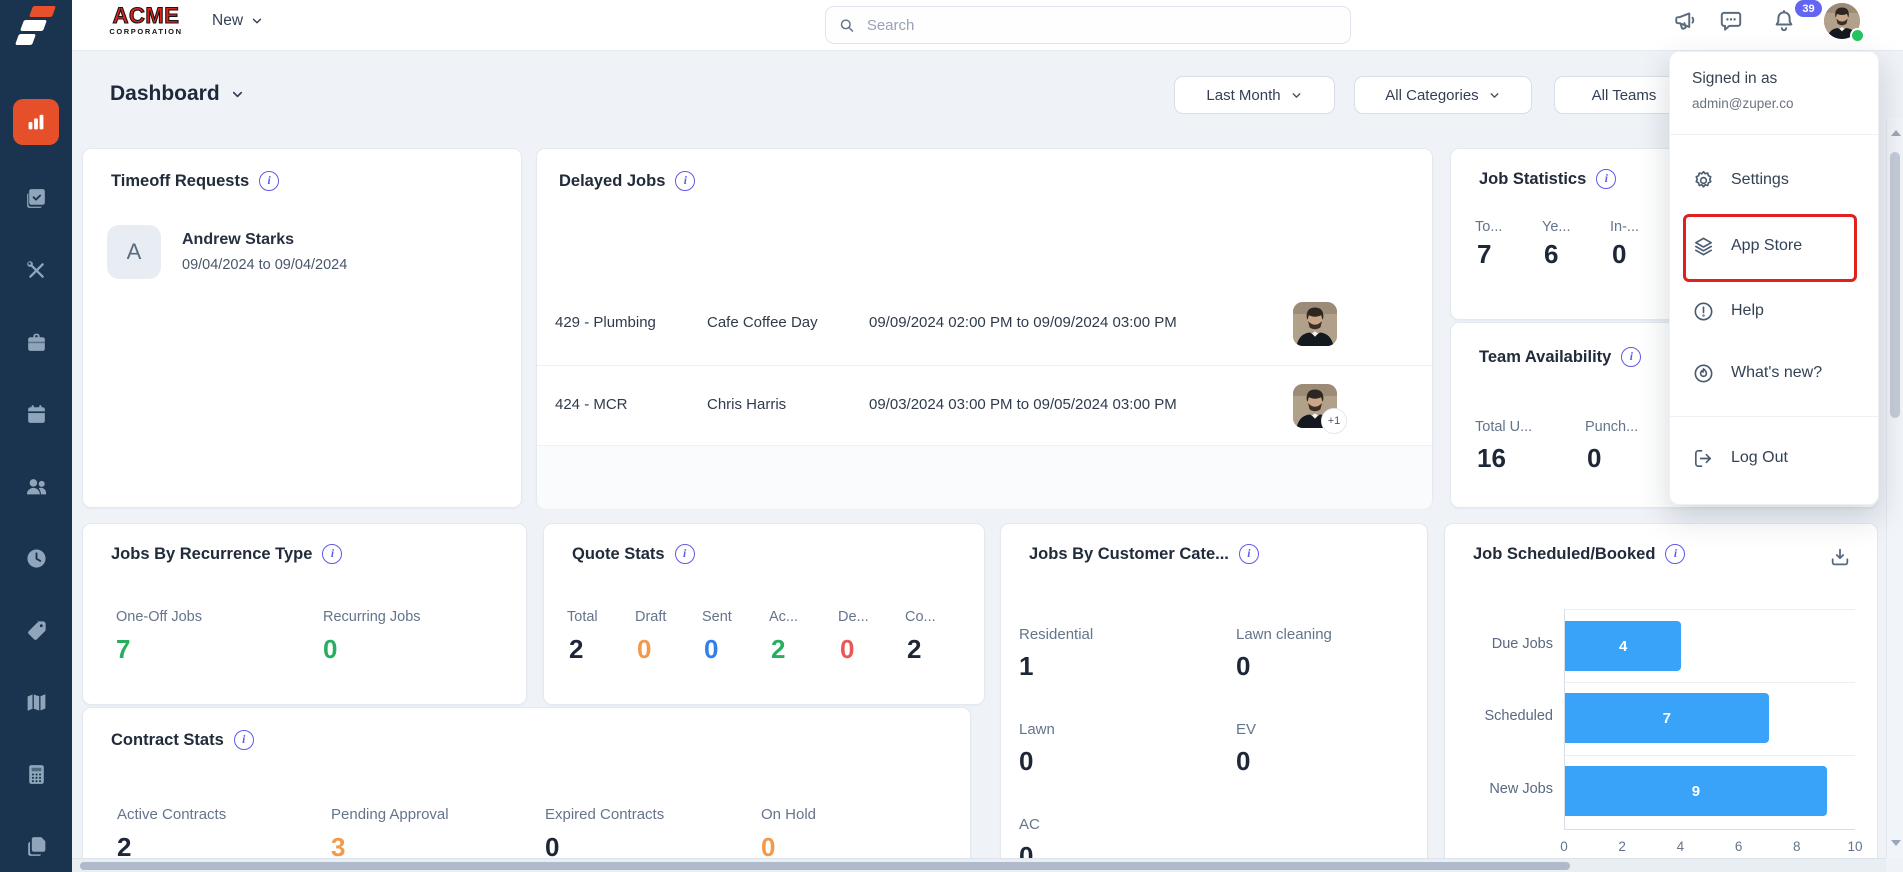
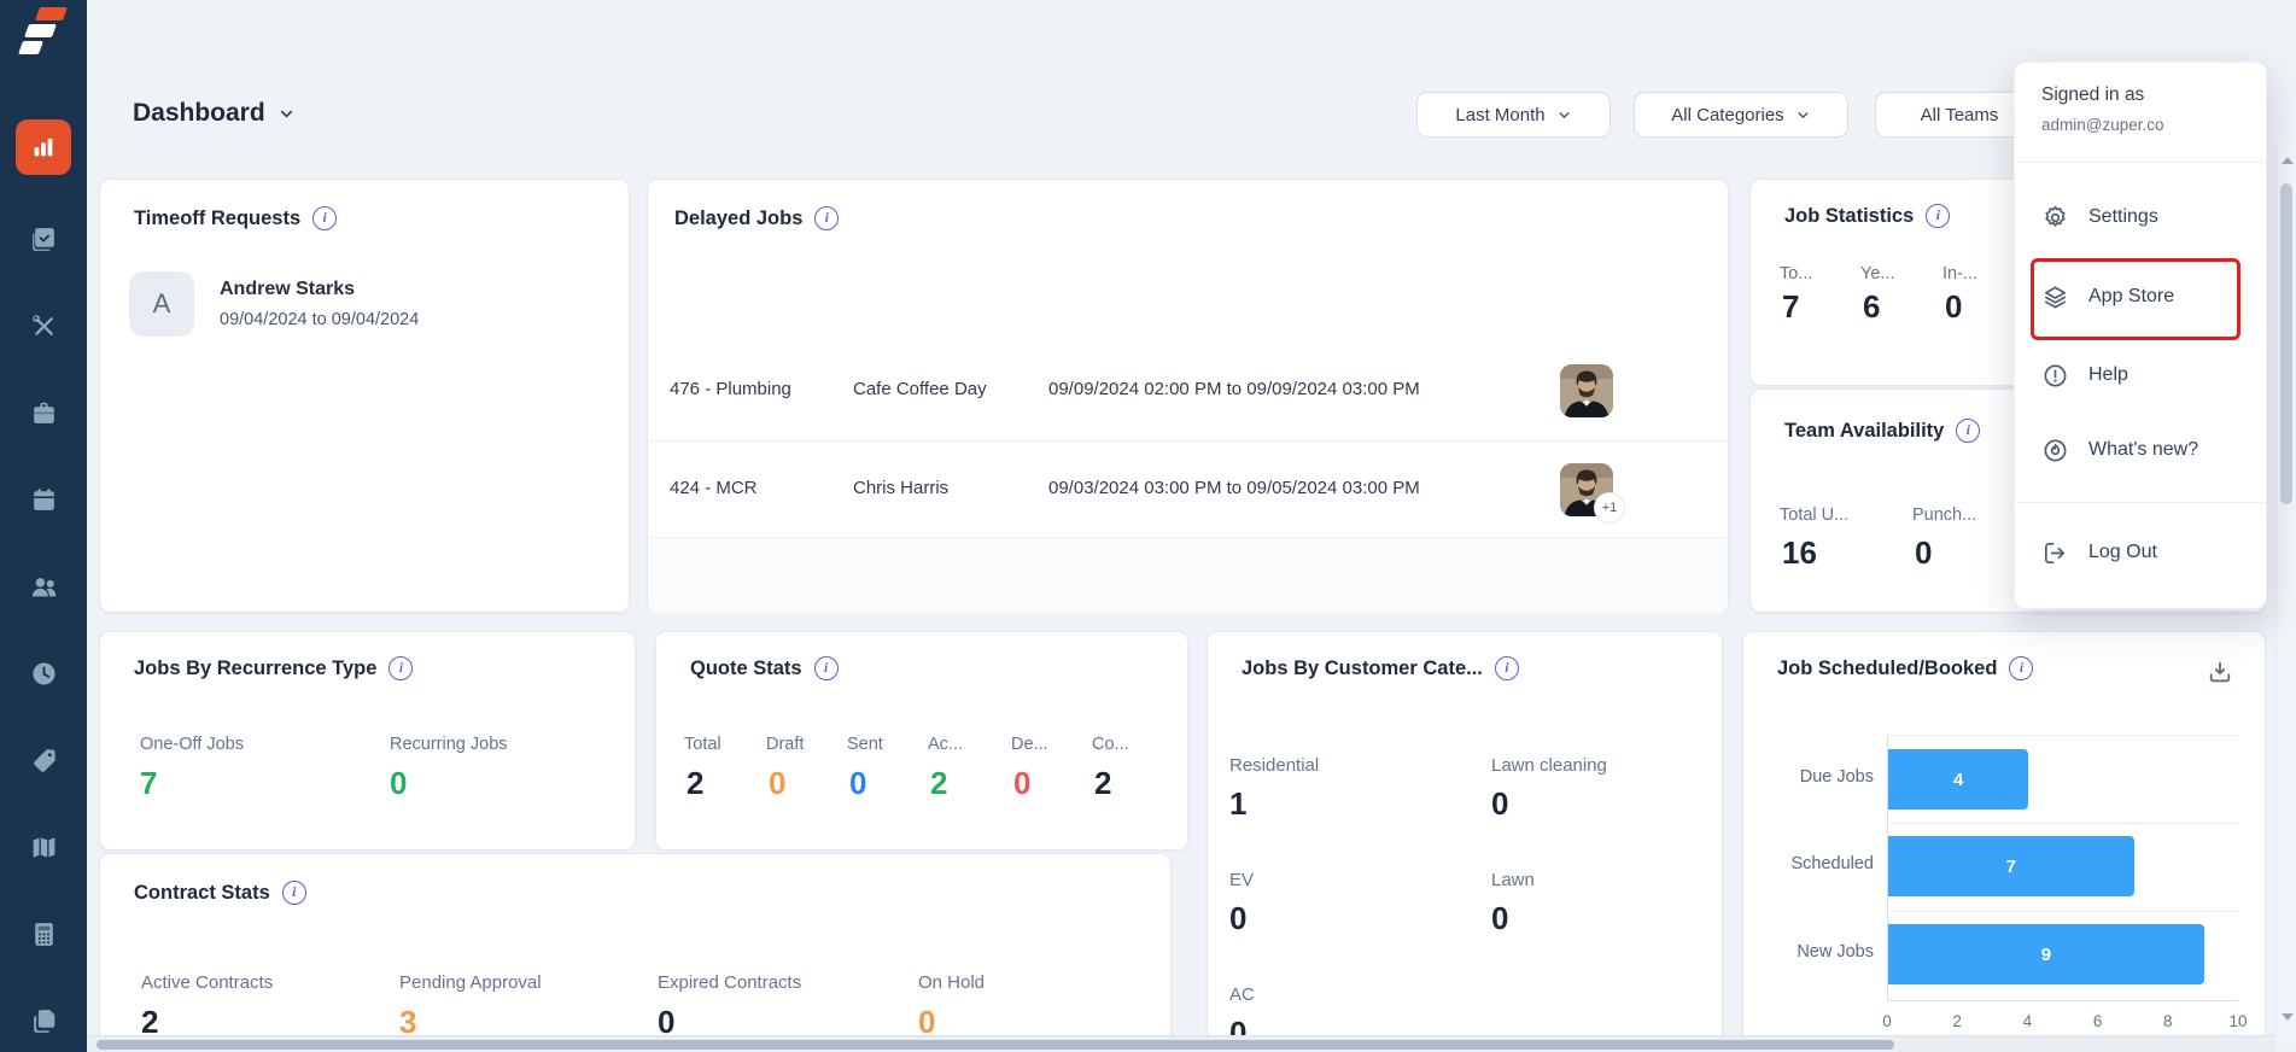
- ACME
- CORPORATION
- New
- Search
- 39
  Dashboard
  Last Month
  All Categories
  All Teams
  Timeoff Requests
  i
  A
  Andrew Starks
  09/04/2024 to 09/04/2024
  Delayed Jobs
  i
- 429 - Plumbing
+ 476 - Plumbing
  Cafe Coffee Day
  09/09/2024 02:00 PM to 09/09/2024 03:00 PM
  424 - MCR
  Chris Harris
  09/03/2024 03:00 PM to 09/05/2024 03:00 PM
  +1
  Job Statistics
  i
  To...
  7
  Ye...
  6
  In-...
  0
  Team Availability
  i
  Total U...
  16
  Punch...
  0
  Jobs By Recurrence Type
  i
  One-Off Jobs
  7
  Recurring Jobs
  0
  Quote Stats
  i
  Total
  2
  Draft
  0
  Sent
  0
  Ac...
  2
  De...
  0
  Co...
  2
  Jobs By Customer Cate...
  i
  Residential
  1
  Lawn cleaning
  0
- Lawn
+ EV
  0
- EV
+ Lawn
  0
  AC
  0
  Job Scheduled/Booked
  i
  Due Jobs
  Scheduled
  New Jobs
  4
  7
  9
  0
  2
  4
  6
  8
  10
  Contract Stats
  i
  Active Contracts
  2
  Pending Approval
  3
  Expired Contracts
  0
  On Hold
  0
  Signed in as
  admin@zuper.co
  Settings
  App Store
  Help
  What's new?
  Log Out
